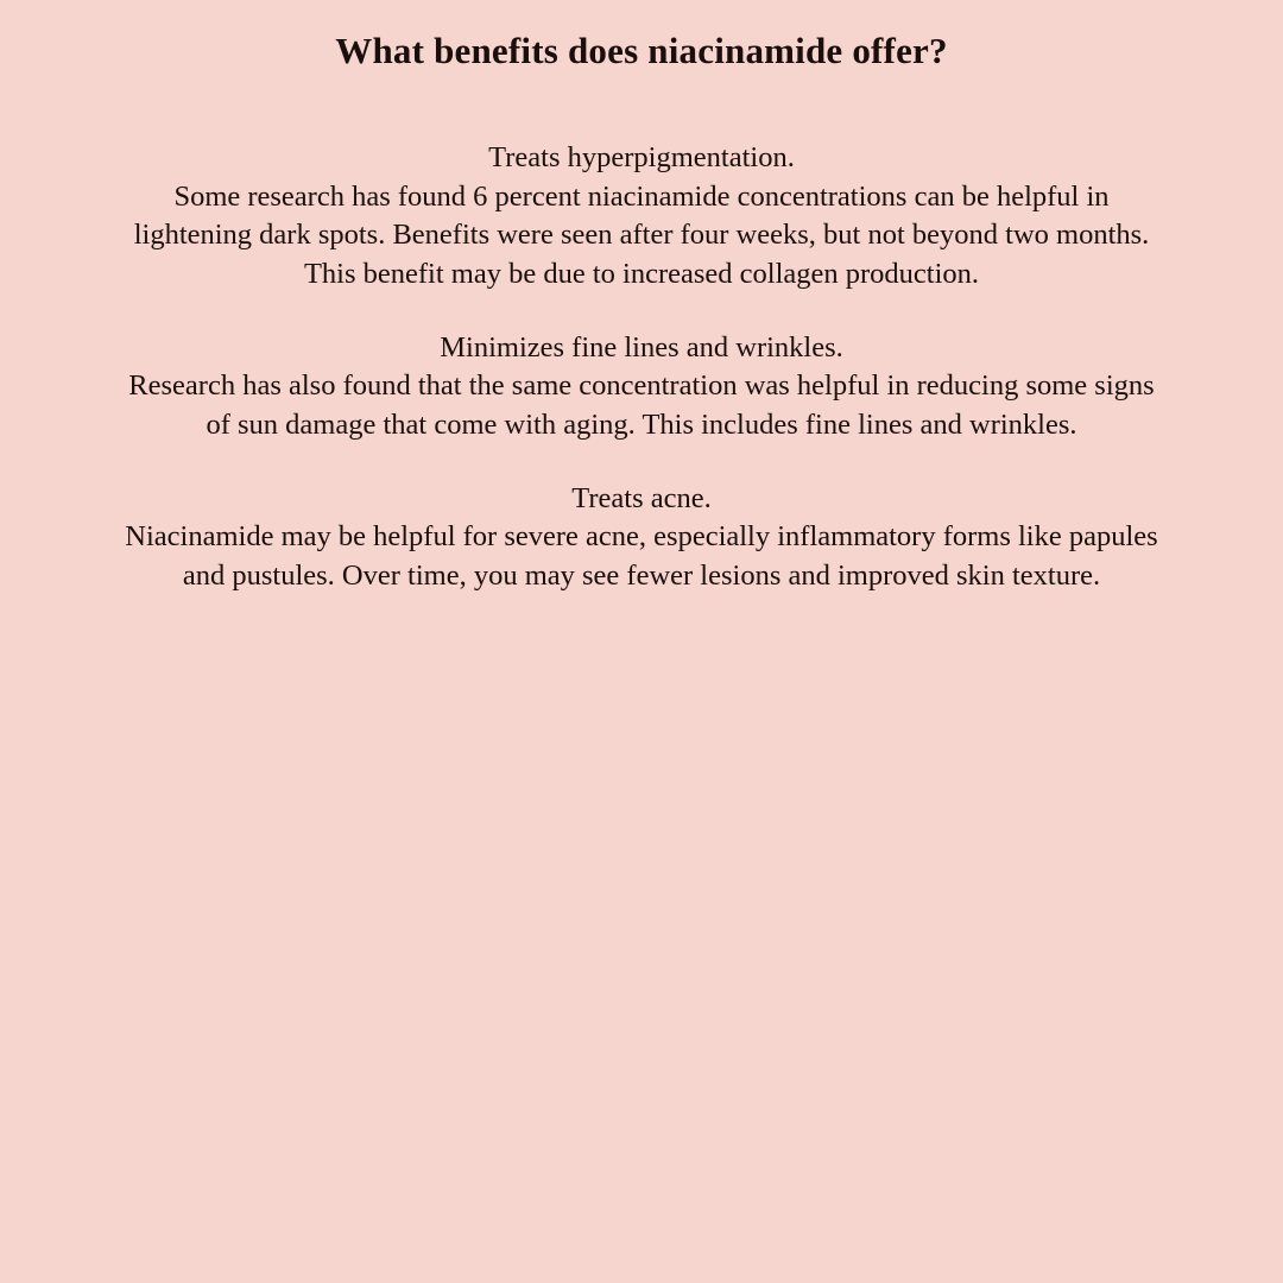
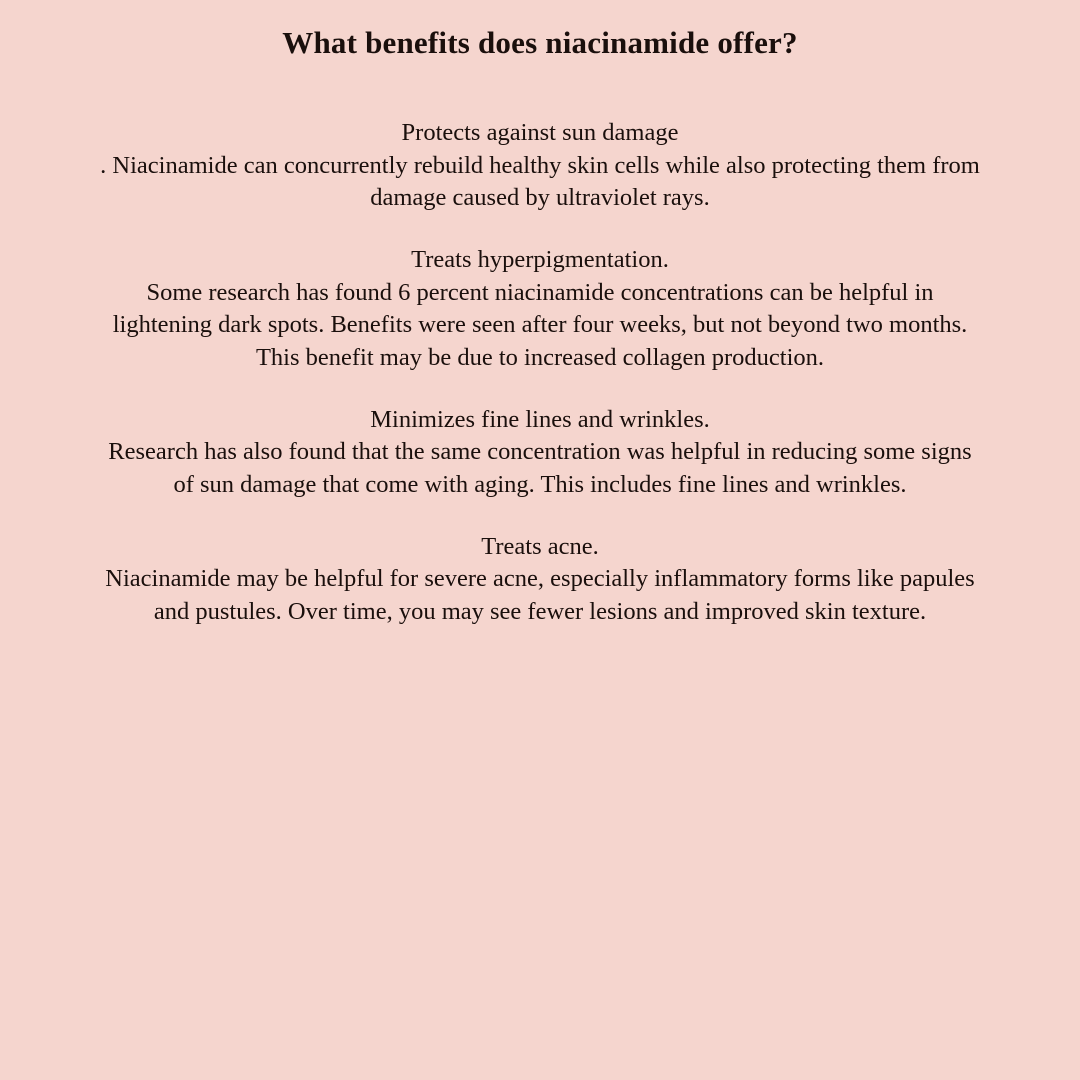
  What benefits does niacinamide offer?
+ Protects against sun damage
+ . Niacinamide can concurrently rebuild healthy skin cells while also protecting them from damage caused by ultraviolet rays.
  Treats hyperpigmentation.
  Some research has found 6 percent niacinamide concentrations can be helpful in lightening dark spots. Benefits were seen after four weeks, but not beyond two months. This benefit may be due to increased collagen production.
  Minimizes fine lines and wrinkles.
  Research has also found that the same concentration was helpful in reducing some signs of sun damage that come with aging. This includes fine lines and wrinkles.
  Treats acne.
  Niacinamide may be helpful for severe acne, especially inflammatory forms like papules and pustules. Over time, you may see fewer lesions and improved skin texture.
